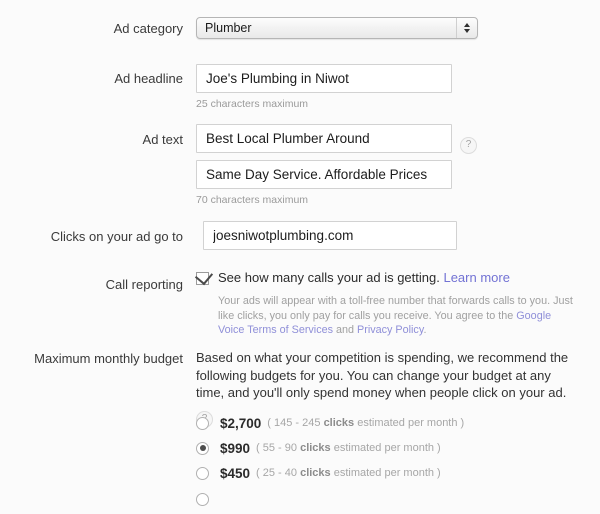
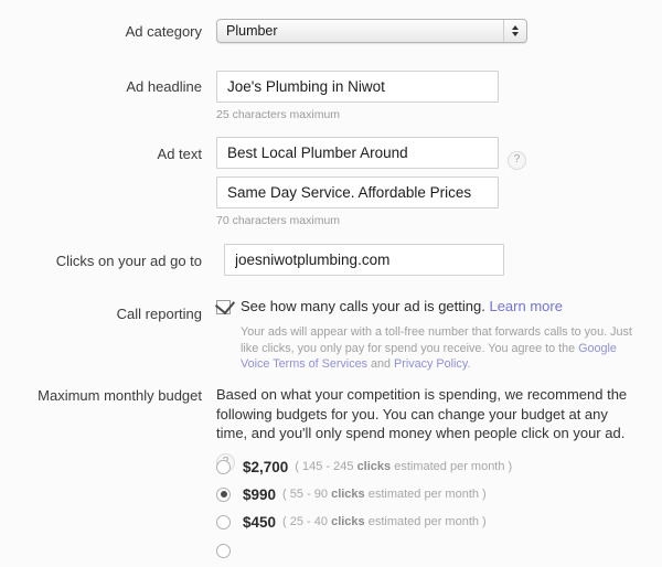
  Ad category
  Plumber
  Ad headline
  Joe's Plumbing in Niwot
  25 characters maximum
  Ad text
  Best Local Plumber Around Same Day Service. Affordable Prices
  70 characters maximum
  ?
  Clicks on your ad go to
  joesniwotplumbing.com
  Call reporting
  See how many calls your ad is getting. Learn more
- Your ads will appear with a toll-free number that forwards calls to you. Just like clicks, you only pay for calls you receive. You agree to the Google Voice Terms of Services and Privacy Policy.
+ Your ads will appear with a toll-free number that forwards calls to you. Just like clicks, you only pay for spend you receive. You agree to the Google Voice Terms of Services and Privacy Policy.
  Maximum monthly budget
  Based on what your competition is spending, we recommend the following budgets for you. You can change your budget at any time, and you'll only spend money when people click on your ad.
  $2,700
  ( 145 - 245 clicks estimated per month )
  $990
  ( 55 - 90 clicks estimated per month )
  $450
  ( 25 - 40 clicks estimated per month )
